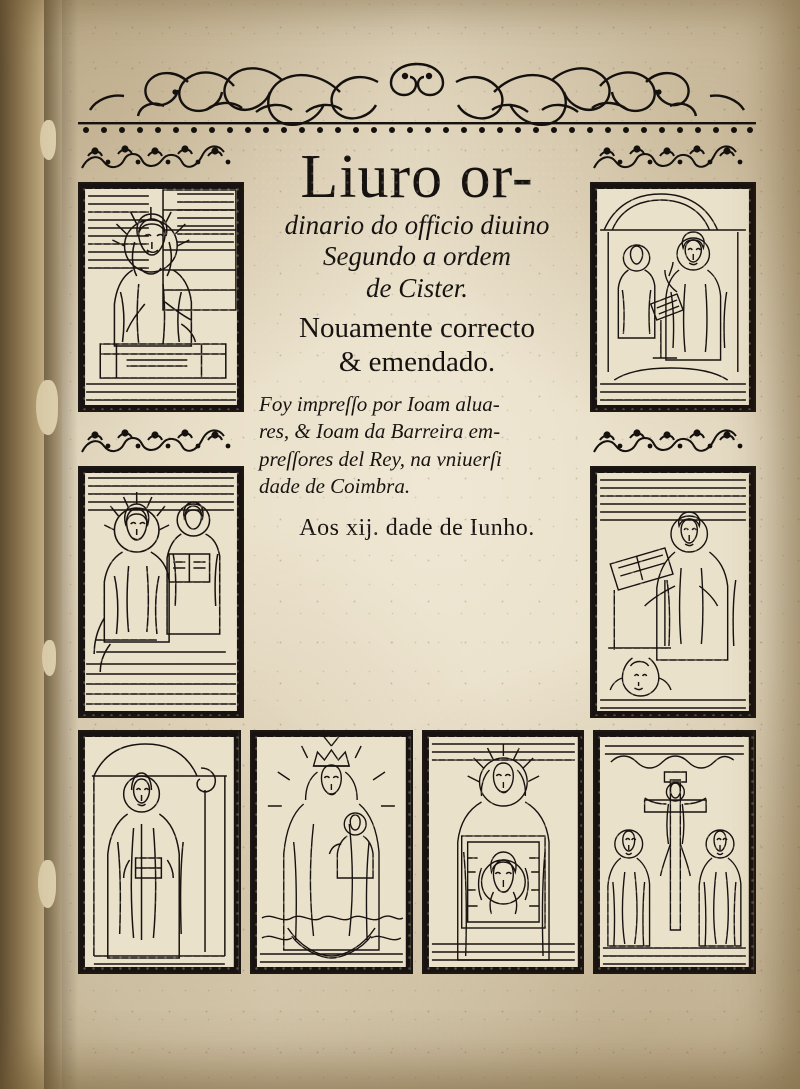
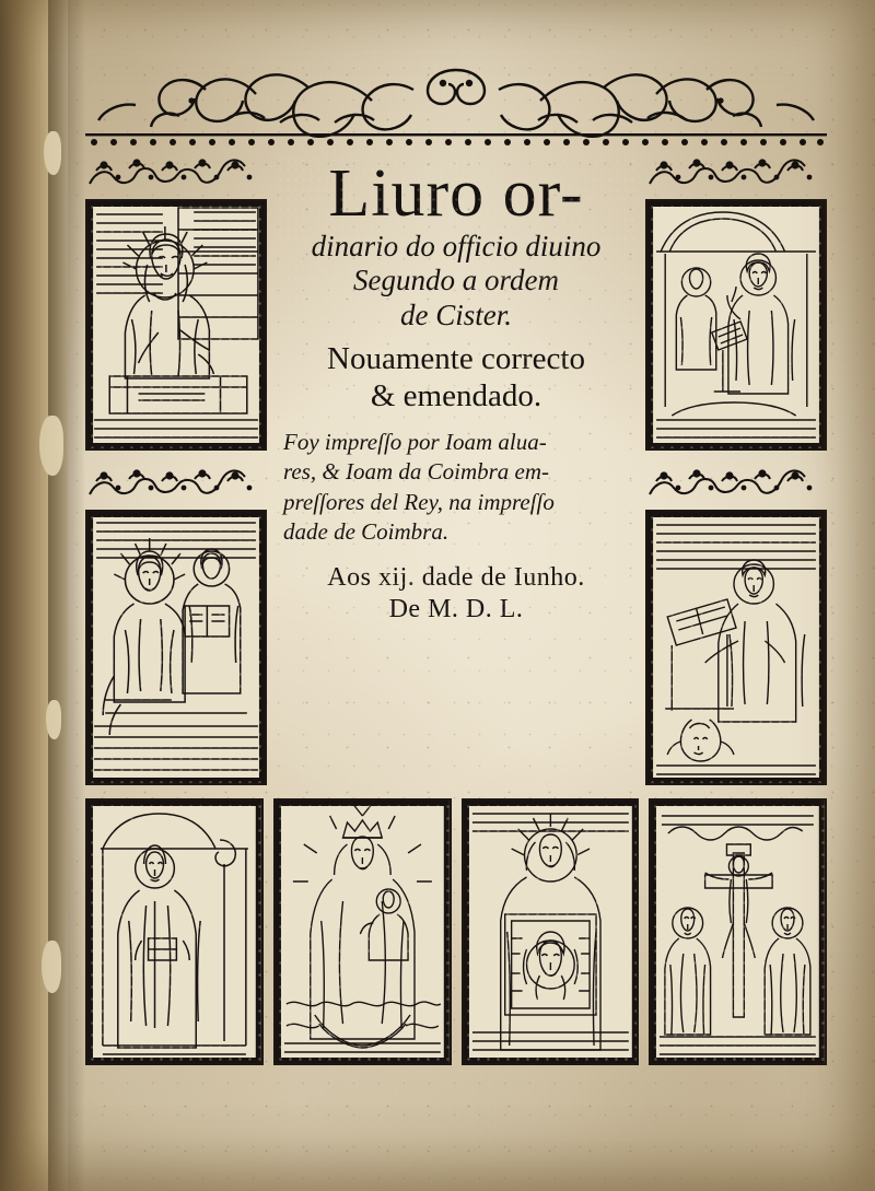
  Liuro or-
  dinario do officio diuino
  Segundo a ordem
  de Cister.
  Nouamente correcto
  & emendado.
  Foy impreſſo por Ioam alua-
- res, & Ioam da Barreira em-
+ res, & Ioam da Coimbra em-
- preſſores del Rey, na vniuerſi
+ preſſores del Rey, na impreſſo
  dade de Coimbra.
  Aos xij. dade de Iunho.
+ De M. D. L.
